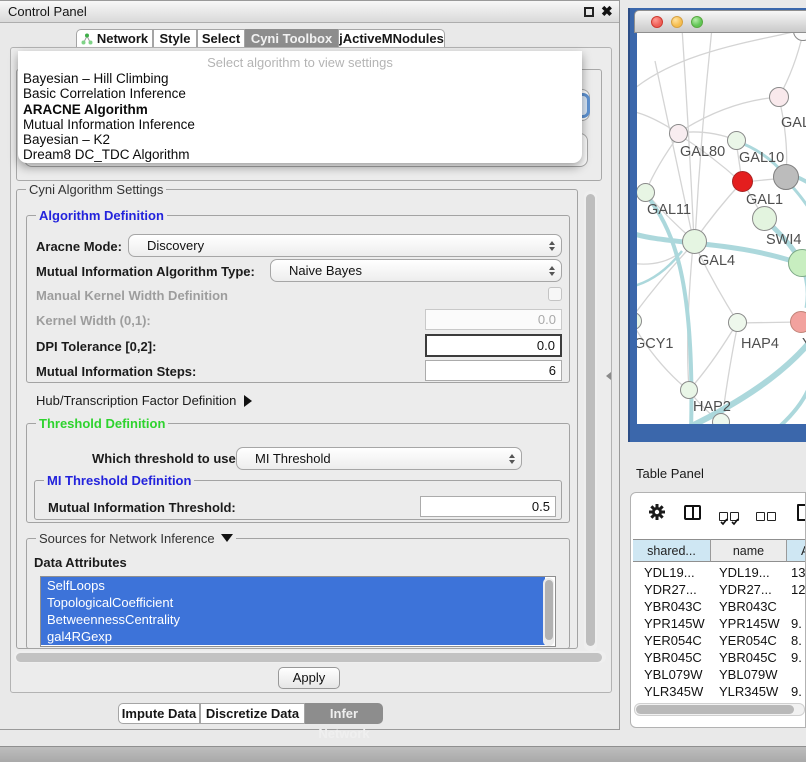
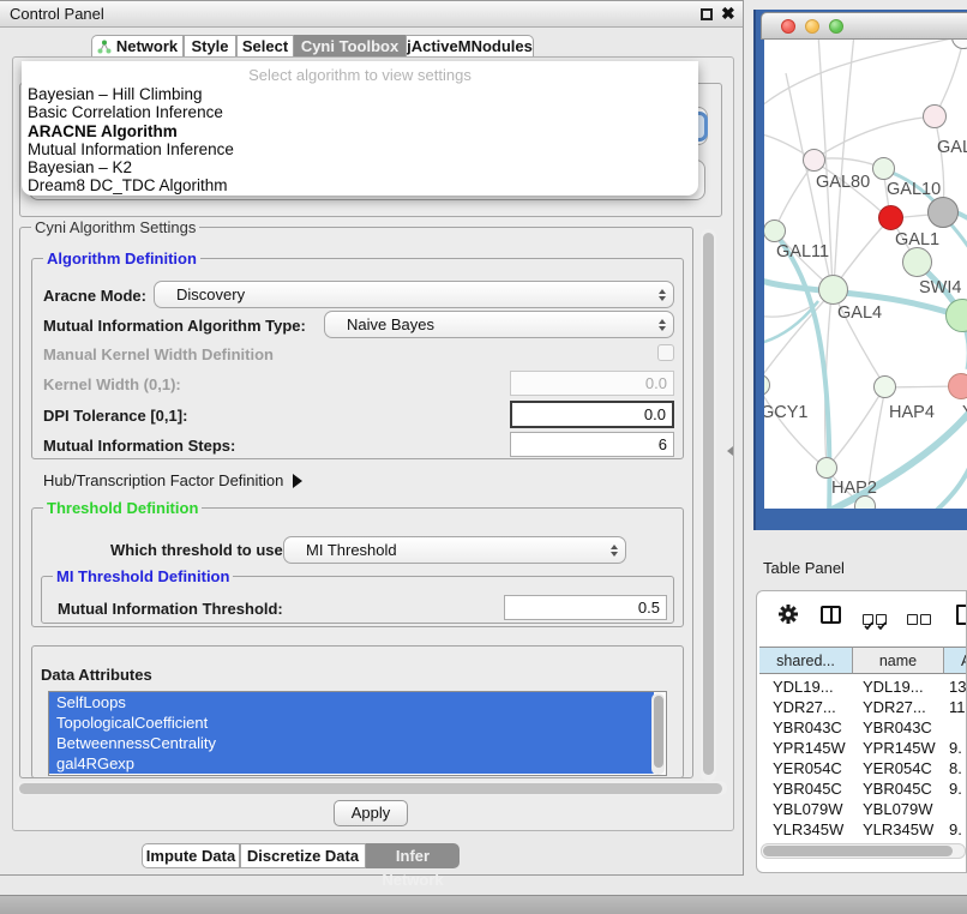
  Control Panel
  ✖
  Network
  Style
  Select
  Cyni Toolbox
  jActiveMNodules
  Select algorithm to view settings
  Bayesian – Hill Climbing
  Basic Correlation Inference
  ARACNE Algorithm
  Mutual Information Inference
  Bayesian – K2
  Dream8 DC_TDC Algorithm
  Cyni Algorithm Settings
  Algorithm Definition
  Aracne Mode:
  Discovery
  Mutual Information Algorithm Type:
  Naive Bayes
  Manual Kernel Width Definition
  Kernel Width (0,1):
  0.0
- DPI Tolerance [0,2]:
+ DPI Tolerance [0,1]:
  0.0
  Mutual Information Steps:
  6
  Hub/Transcription Factor Definition
  Threshold Definition
  Which threshold to use
  MI Threshold
  MI Threshold Definition
  Mutual Information Threshold:
  0.5
- Sources for Network Inference
  Data Attributes
  SelfLoops
  TopologicalCoefficient
  BetweennessCentrality
  gal4RGexp
  Apply
  Impute Data
  Discretize Data
  Infer Network
  GAL80
  GAL10
  GAL1
  GAL11
  SWI4
  GAL4
  GCY1
  HAP4
  HAP2
  Table Panel
  shared...
  name
  YDL19...
  YDL19...
  13
  YDR27...
  YDR27...
- 12
+ 11
  YBR043C
  YBR043C
  YPR145W
  YPR145W
  9.
  YER054C
  YER054C
  8.
  YBR045C
  YBR045C
  9.
  YBL079W
  YBL079W
  YLR345W
  YLR345W
  9.
